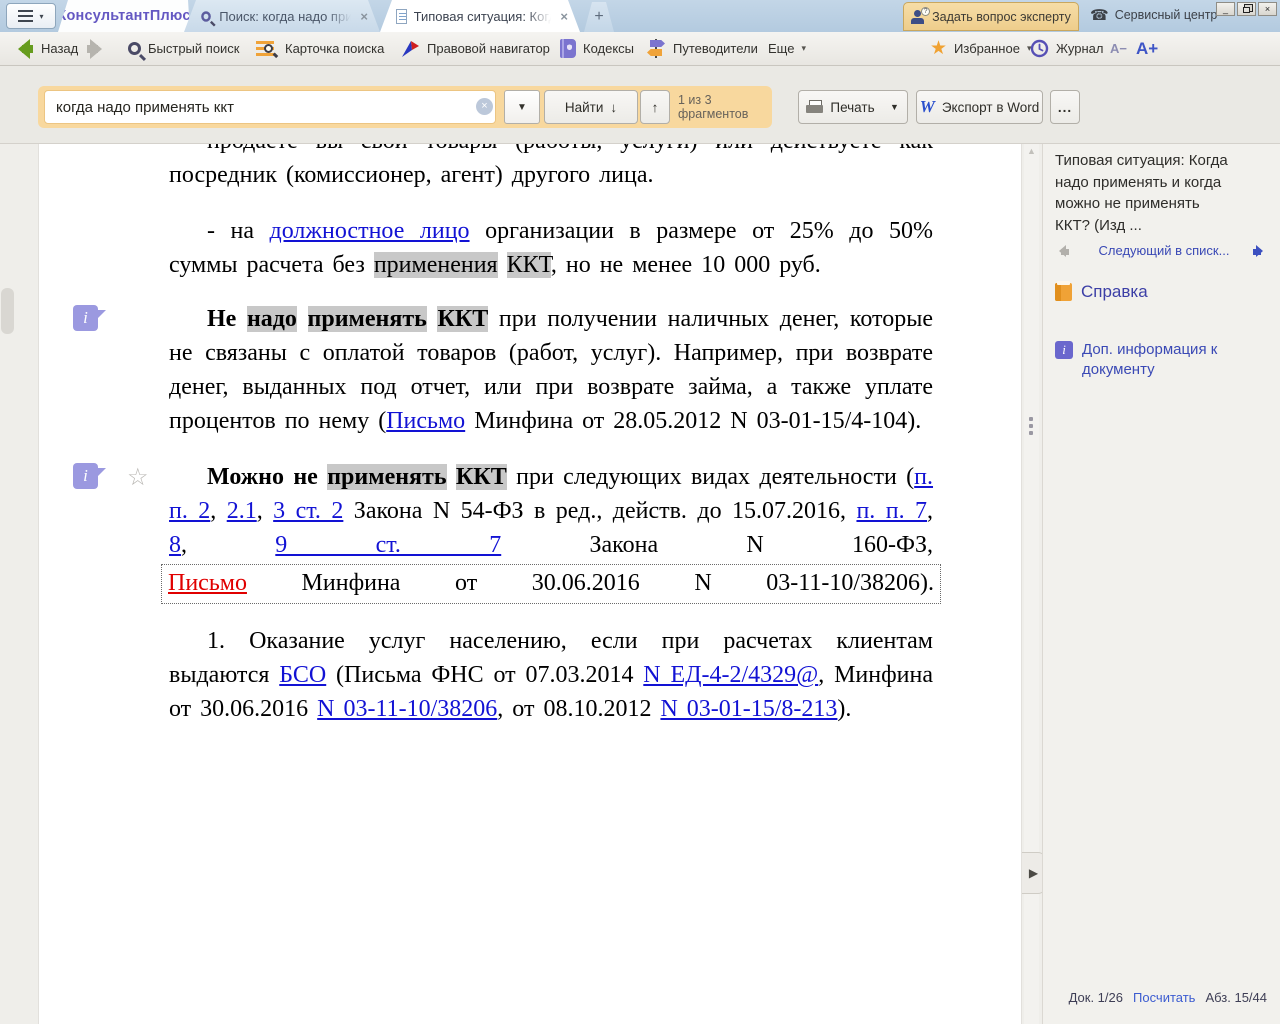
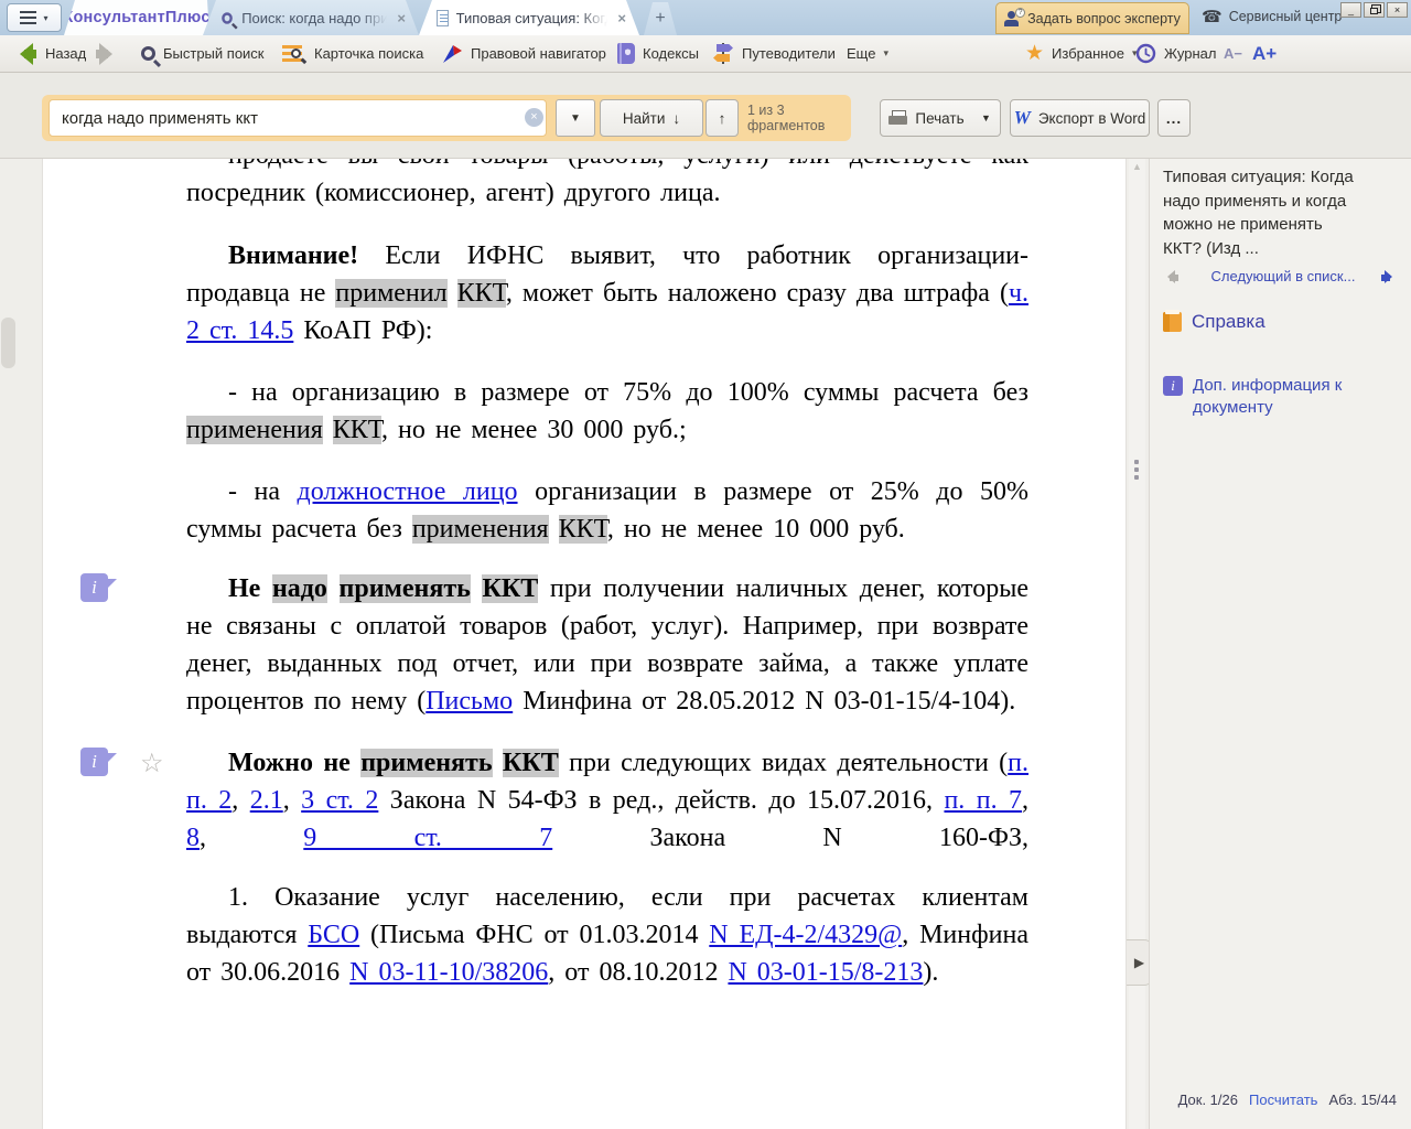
  ▾
  онсультантПлюс
  Поиск: когда надо при
  ×
  Типовая ситуация: Ког
  ×
  +
  Задать вопрос эксперту
  ☎
  Сервисный центр
  _
  ×
  Назад
  Быстрый поиск
  Карточка поиска
  Правовой навигатор
  Кодексы
  Путеводители
  Еще
  ▾
  ★
  Избранное
  ▾
  Журнал
  A−
  A+
  когда надо применять ккт
  ×
  ▼
  Найти
  ↓
  ↑
  1 из 3 фрагментов
  Печать
  ▼
  W
  Экспорт в Word
  ...
+ Внимание! Если ИФНС выявит, что работник организации-продавца не применил ККТ, может быть наложено сразу два штрафа (ч. 2 ст. 14.5 КоАП РФ):
+ - на организацию в размере от 75% до 100% суммы расчета без применения ККТ, но не менее 30 000 руб.;
  - на должностное лицо организации в размере от 25% до 50% суммы расчета без применения ККТ, но не менее 10 000 руб.
  i
  Не надо применять ККТ при получении наличных денег, которые не связаны с оплатой товаров (работ, услуг). Например, при возврате денег, выданных под отчет, или при возврате займа, а также уплате процентов по нему (Письмо Минфина от 28.05.2012 N 03-01-15/4-104).
  i
  ☆
  Можно не применять ККТ при следующих видах деятельности (п. п. 2, 2.1, 3 ст. 2 Закона N 54-ФЗ в ред., действ. до 15.07.2016, п. п. 7, 8, 9 ст. 7 Закона N 160-ФЗ,
- Письмо Минфина от 30.06.2016 N 03-11-10/38206).
- 1. Оказание услуг населению, если при расчетах клиентам выдаются БСО (Письма ФНС от 07.03.2014 N ЕД-4-2/4329@, Минфина от 30.06.2016 N 03-11-10/38206, от 08.10.2012 N 03-01-15/8-213).
+ 1. Оказание услуг населению, если при расчетах клиентам выдаются БСО (Письма ФНС от 01.03.2014 N ЕД-4-2/4329@, Минфина от 30.06.2016 N 03-11-10/38206, от 08.10.2012 N 03-01-15/8-213).
  ▲
  ▶
  Типовая ситуация: Когда надо применять и когда можно не применять ККТ? (Изд ...
  Следующий в списк...
  Справка
  i
  Доп. информация к документу
  Док. 1/26
  Посчитать
  Абз. 15/44
